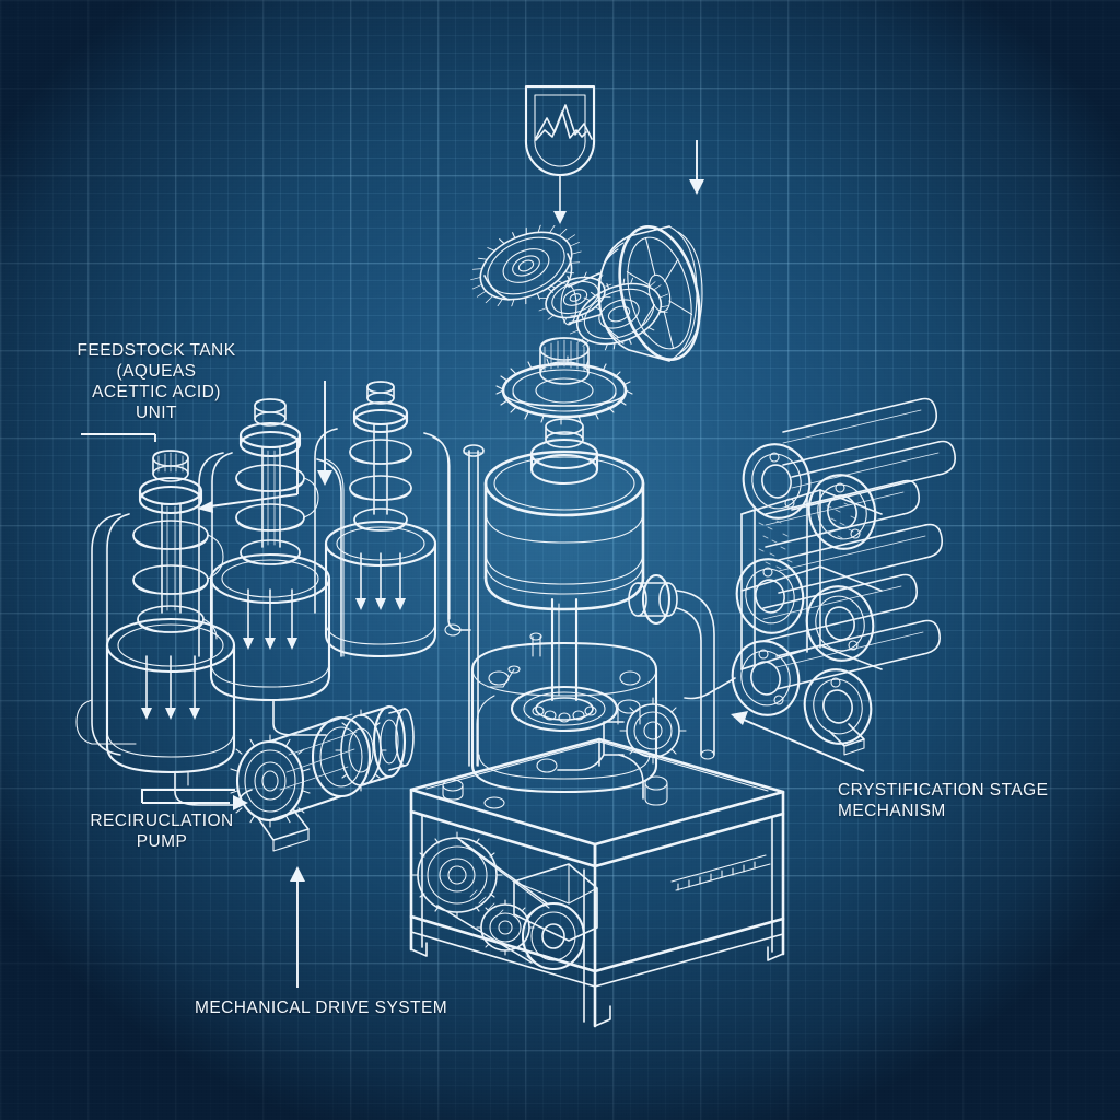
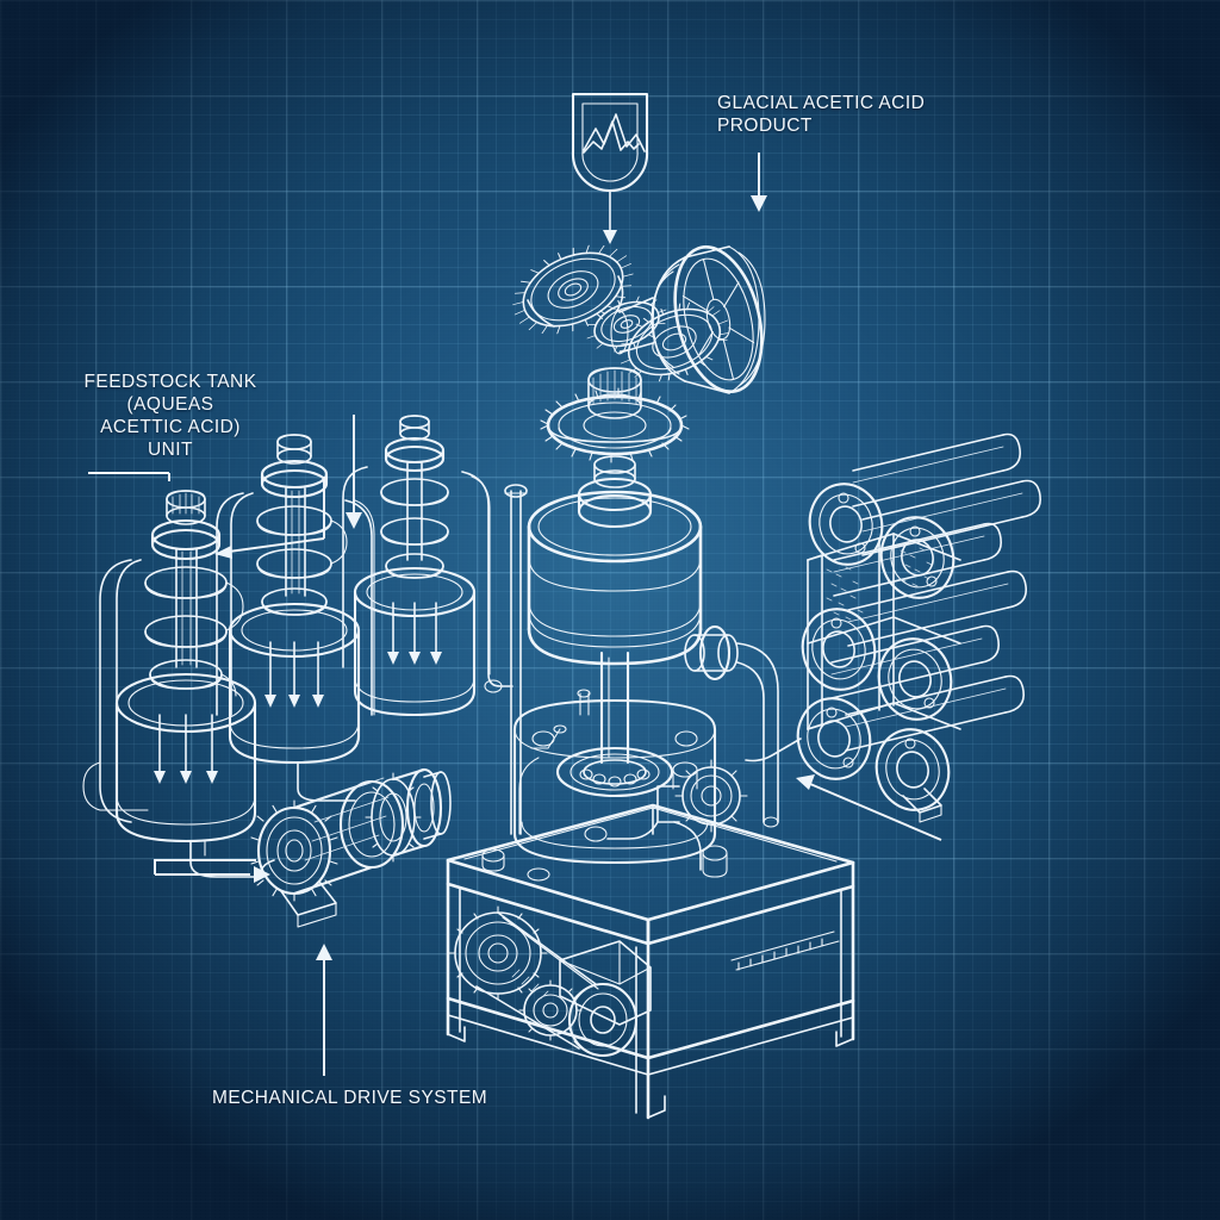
+ GLACIAL ACETIC ACID
+ PRODUCT
  FEEDSTOCK TANK
  (AQUEAS
  ACETTIC ACID)
  UNIT
- RECIRUCLATION
- PUMP
- CRYSTIFICATION STAGE
- MECHANISM
  MECHANICAL DRIVE SYSTEM
